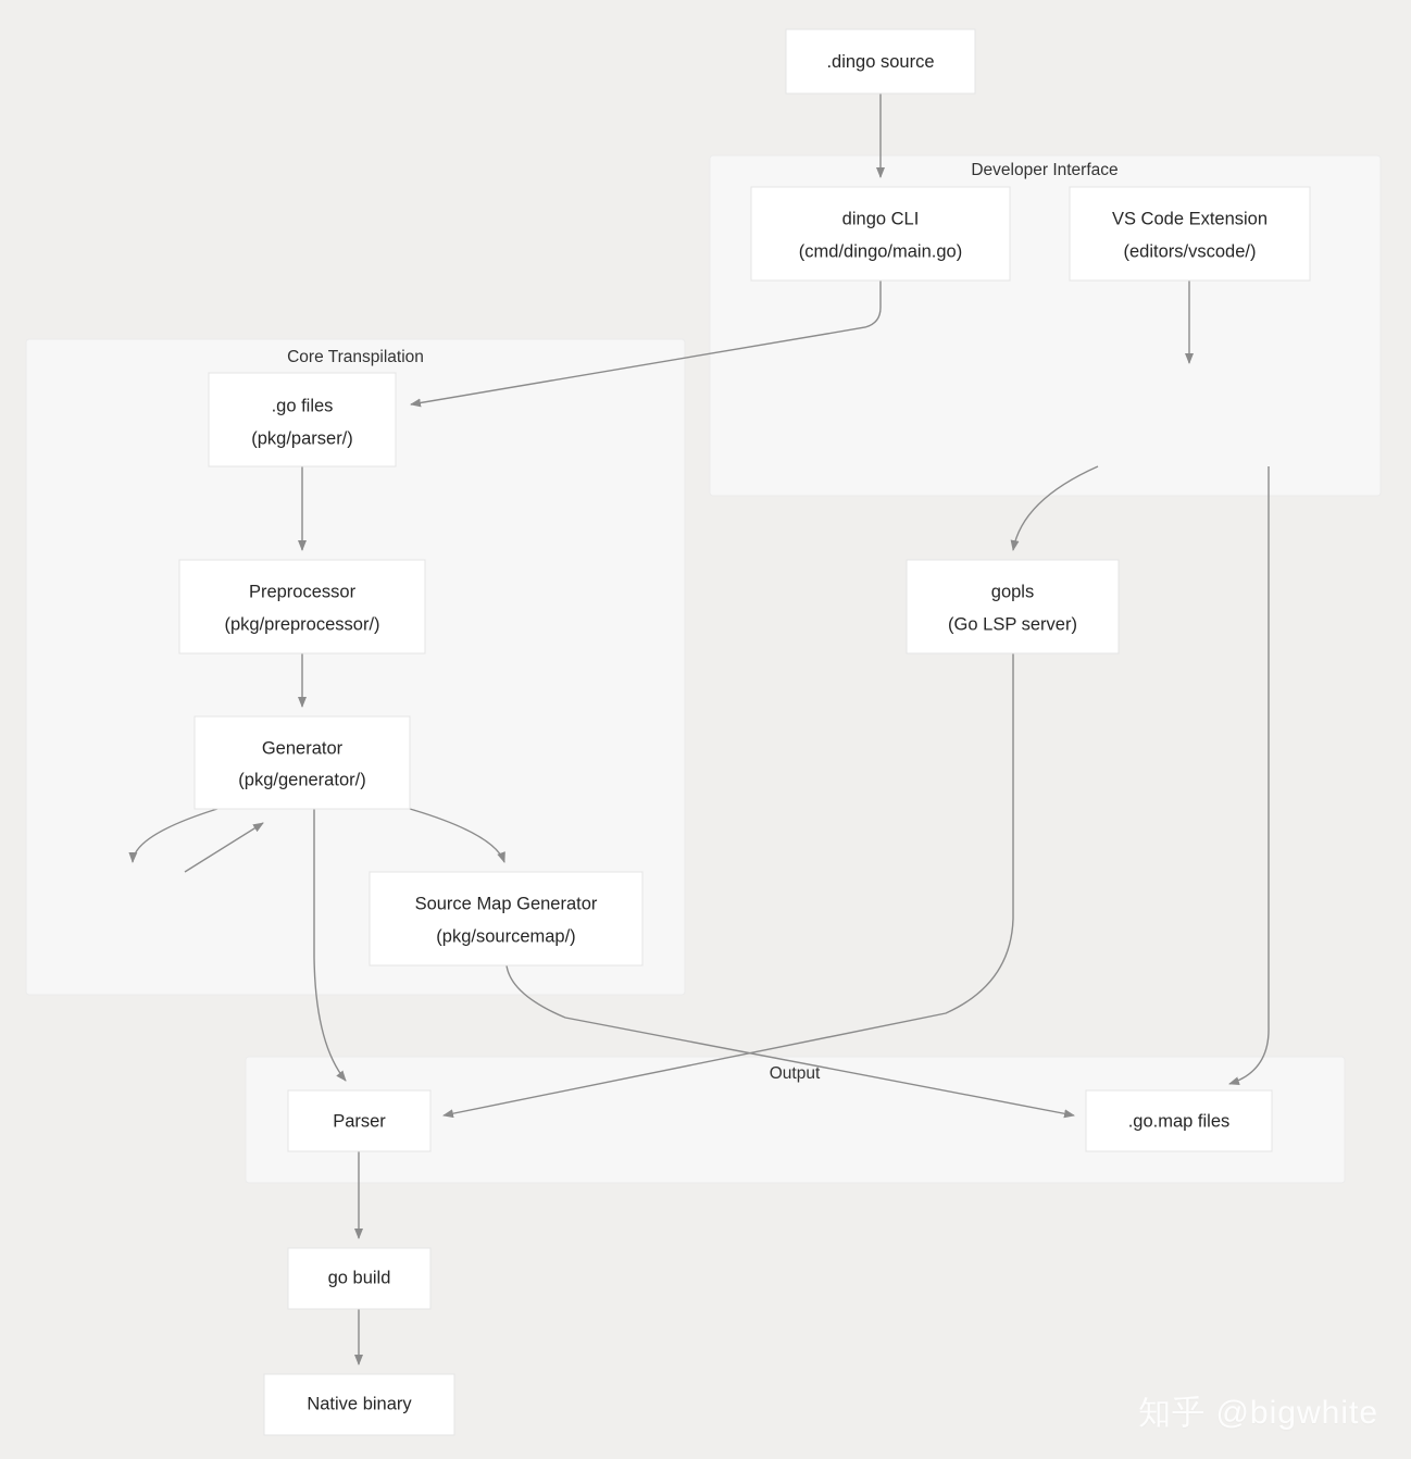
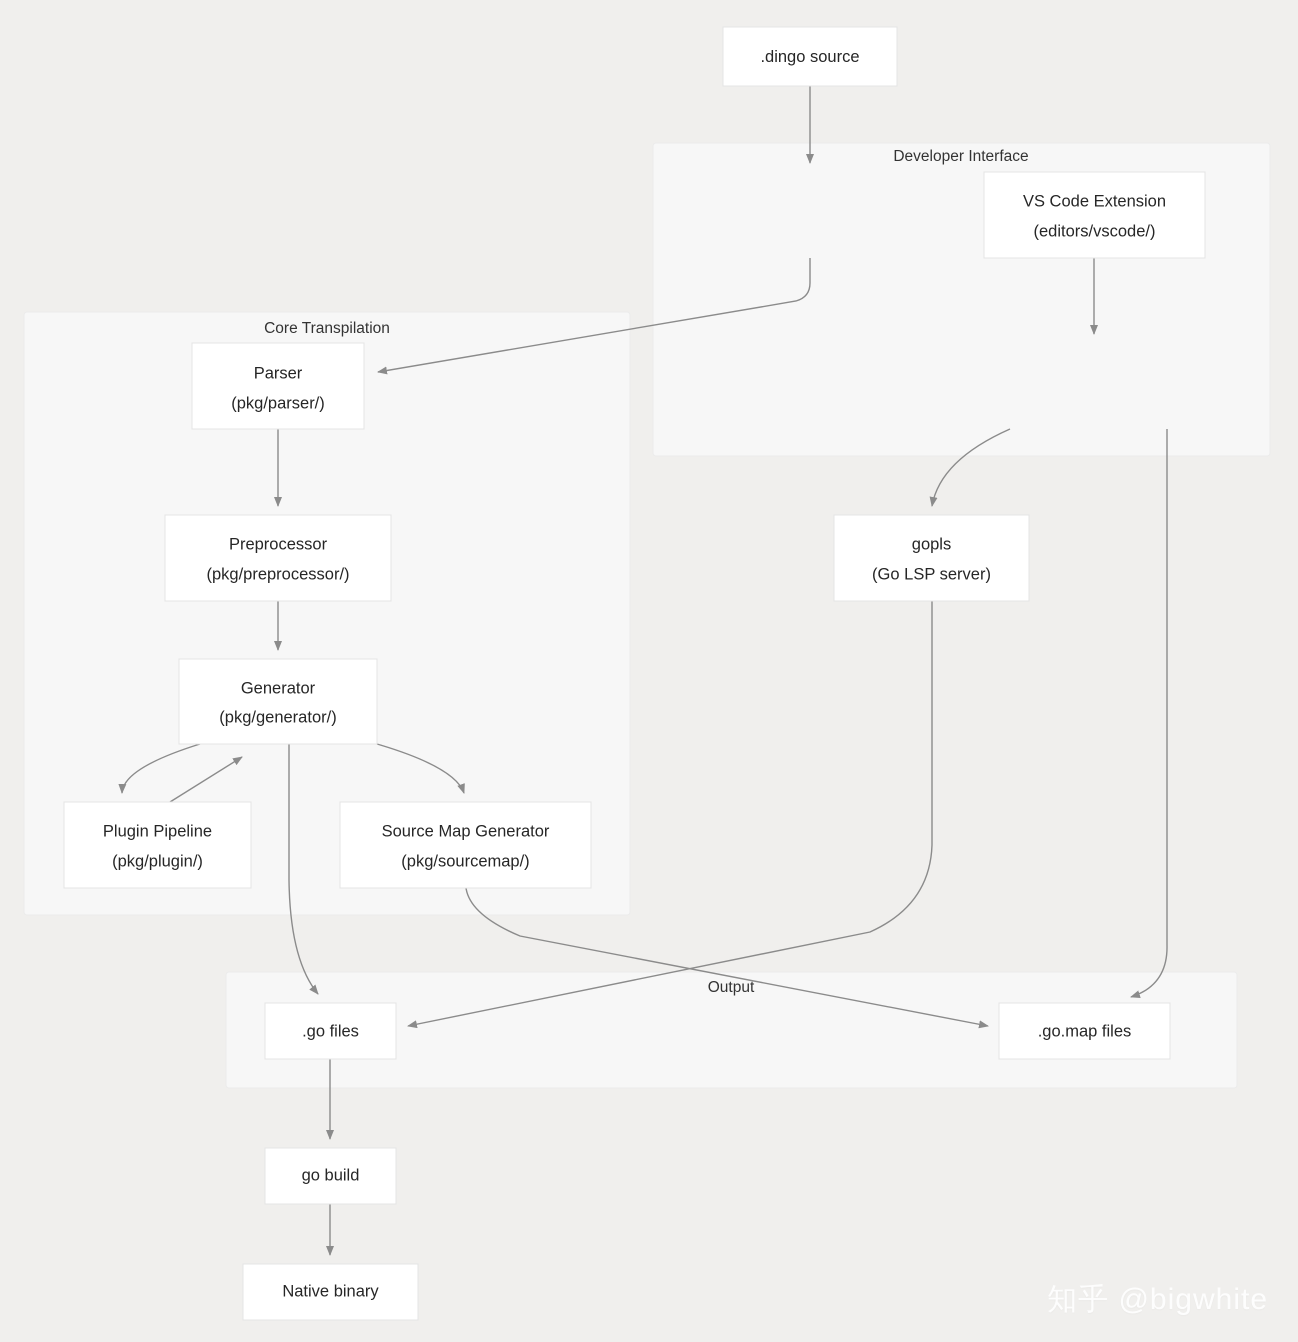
  Developer Interface
  Core Transpilation
  Output
  .dingo source
- dingo CLI
- (cmd/dingo/main.go)
  VS Code Extension
  (editors/vscode/)
- .go files
+ Parser
  (pkg/parser/)
  Preprocessor
  (pkg/preprocessor/)
  Generator
  (pkg/generator/)
+ Plugin Pipeline
+ (pkg/plugin/)
  Source Map Generator
  (pkg/sourcemap/)
  gopls
  (Go LSP server)
- Parser
+ .go files
  .go.map files
  go build
  Native binary
